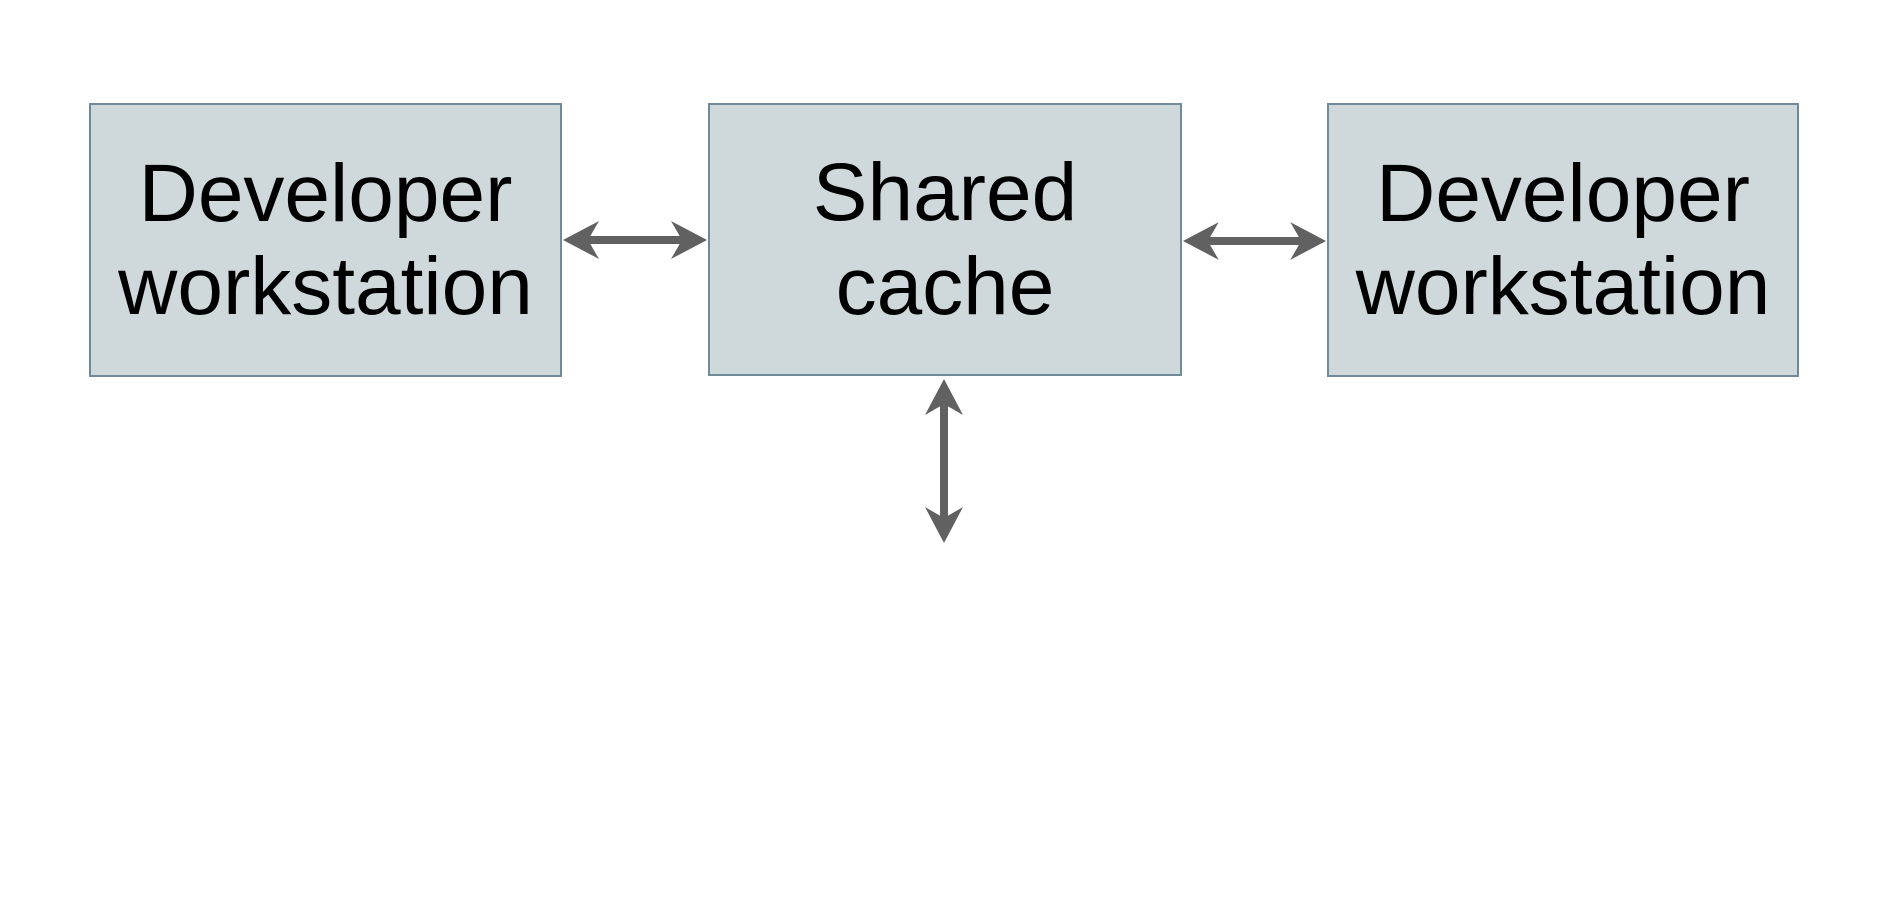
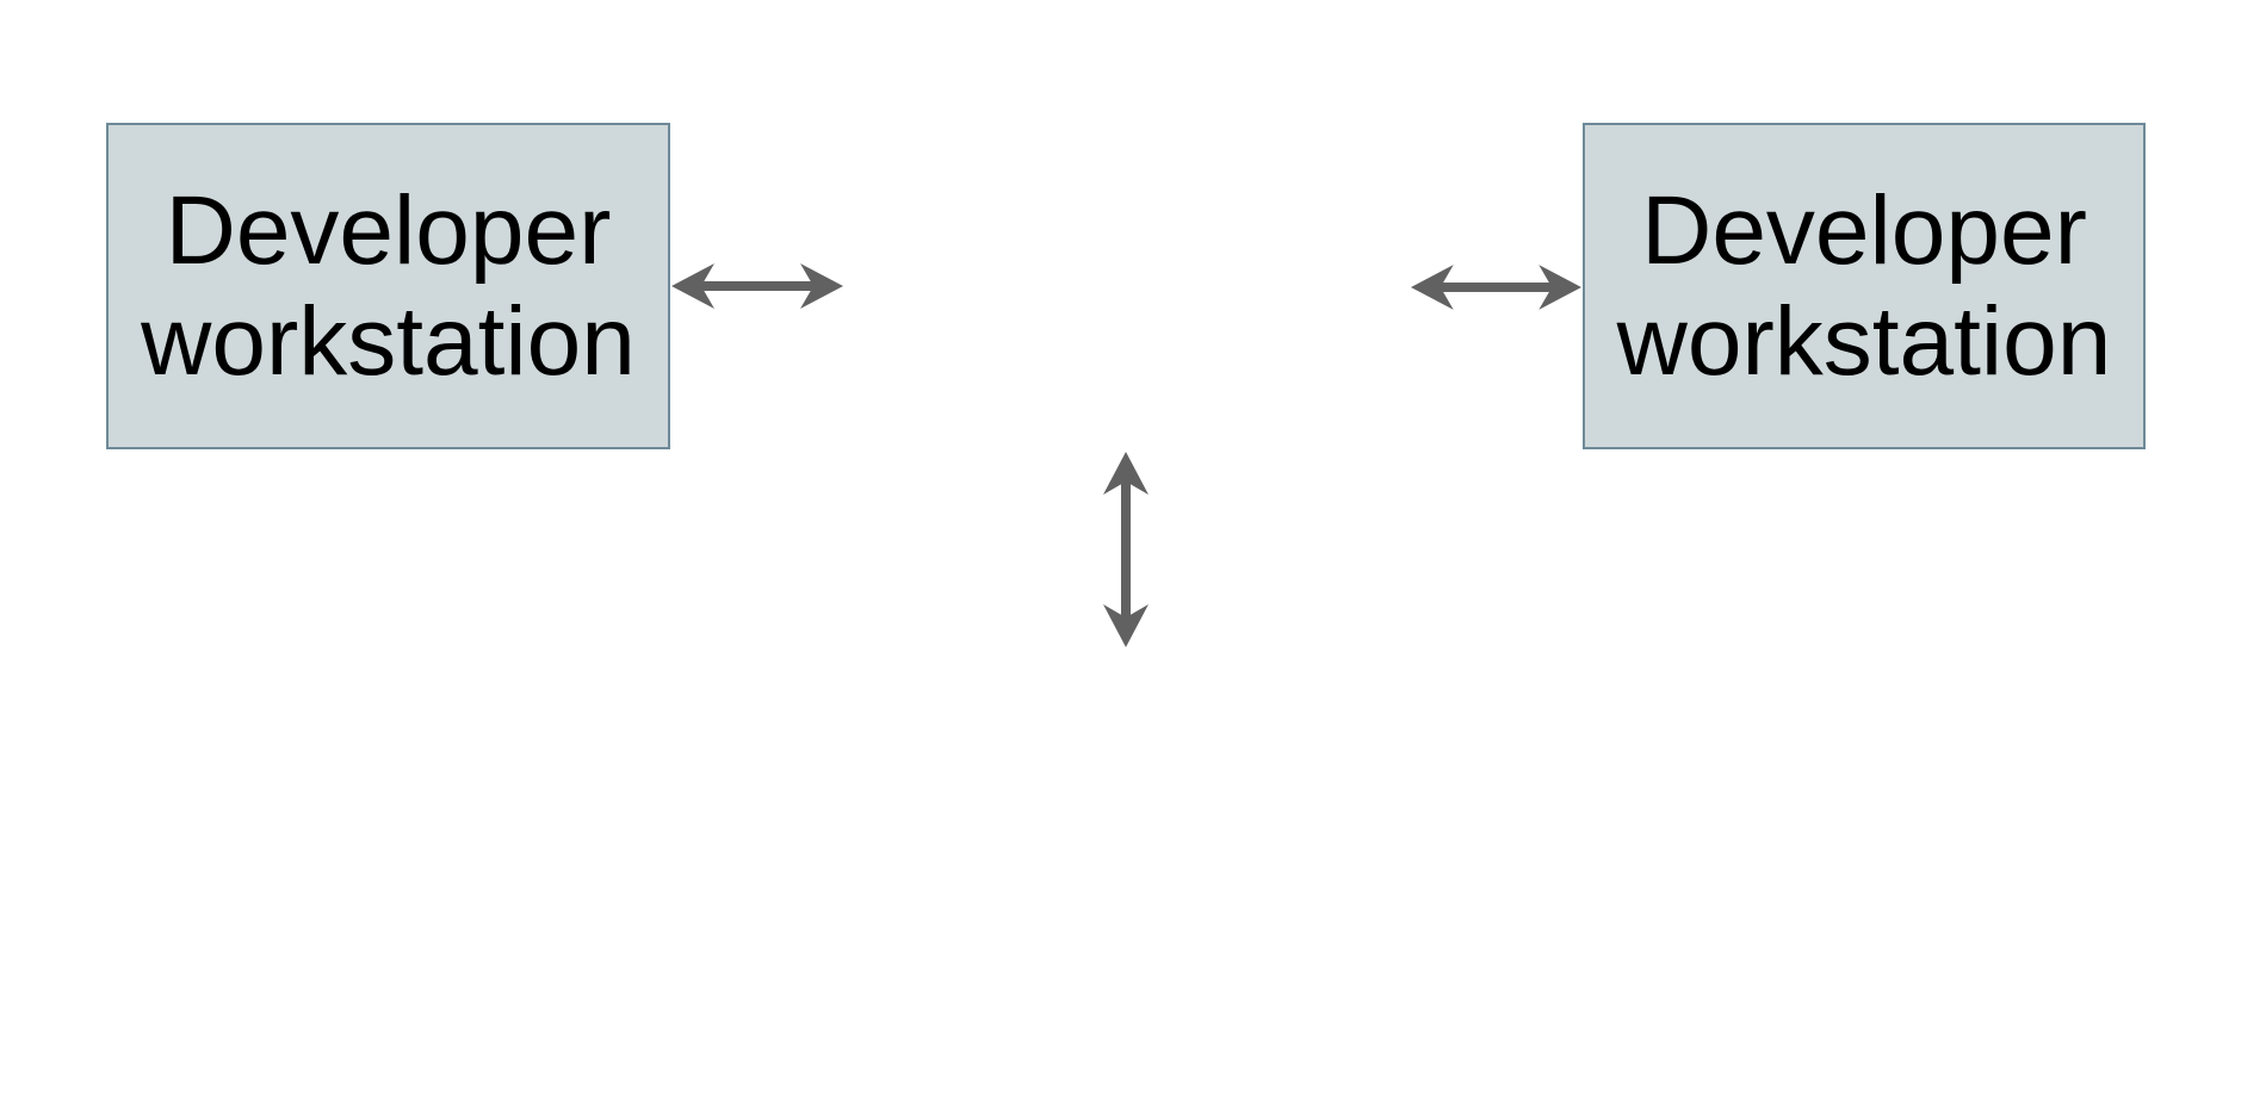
  Developer
  workstation
- Shared
- cache
  Developer
  workstation
